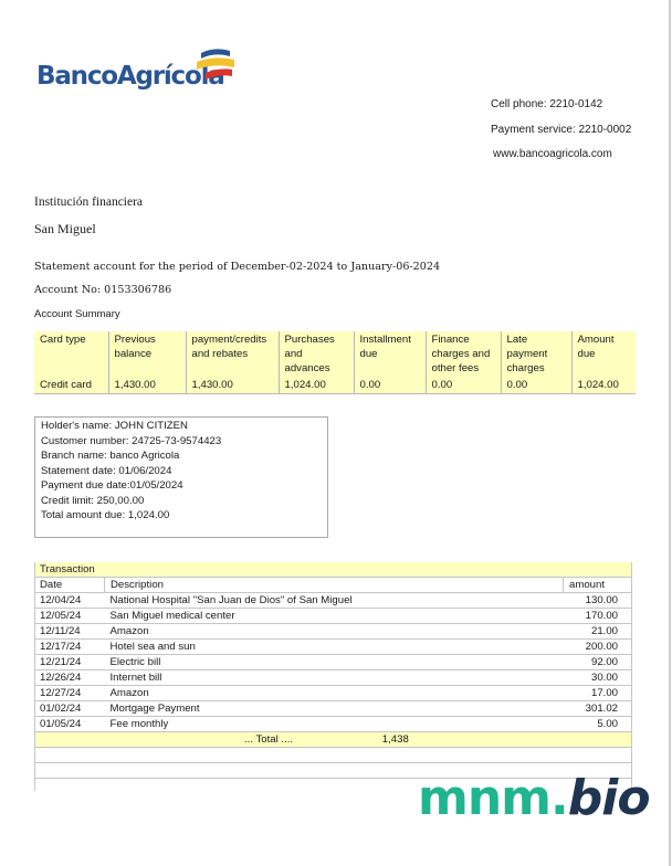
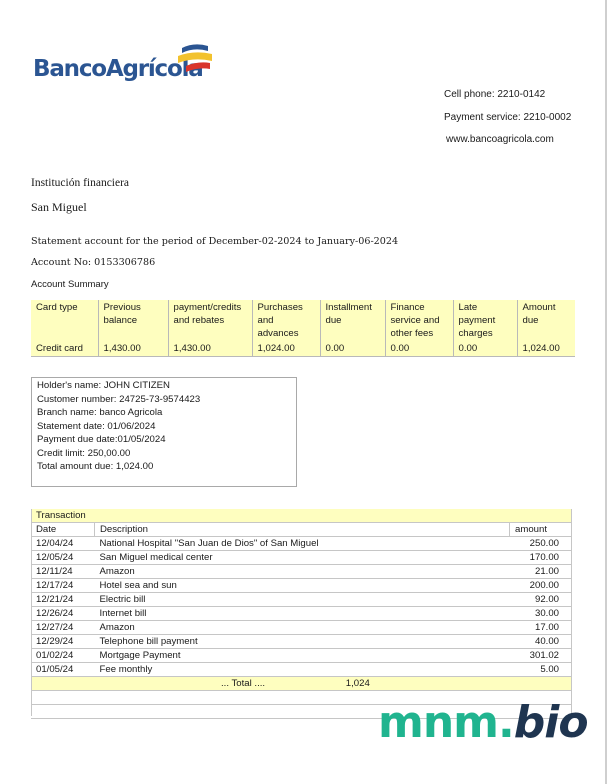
  BancoAgrícol
  Cell phone: 2210-0142
  Payment service: 2210-0002
  www.bancoagricola.com
  Institución financiera
  San Miguel
  Statement account for the period of December-02-2024 to January-06-2024
  Account No: 0153306786
  Account Summary
- Card type	Previous balance	payment/credits and rebates	Purchases and advances	Installment due	Finance charges and other fees	Late payment charges	Amount due
+ Card type	Previous balance	payment/credits and rebates	Purchases and advances	Installment due	Finance service and other fees	Late payment charges	Amount due
  Credit card	1,430.00	1,430.00	1,024.00	0.00	0.00	0.00	1,024.00
  Holder's name: JOHN CITIZEN
  Customer number: 24725-73-9574423
  Branch name: banco Agricola
  Statement date: 01/06/2024
  Payment due date:01/05/2024
  Credit limit: 250,00.00
  Total amount due: 1,024.00
  Transaction
  Date	Description	amount
- 12/04/24	National Hospital "San Juan de Dios" of San Miguel	130.00
+ 12/04/24	National Hospital "San Juan de Dios" of San Miguel	250.00
  12/05/24	San Miguel medical center	170.00
  12/11/24	Amazon	21.00
  12/17/24	Hotel sea and sun	200.00
  12/21/24	Electric bill	92.00
  12/26/24	Internet bill	30.00
  12/27/24	Amazon	17.00
+ 12/29/24	Telephone bill payment	40.00
  01/02/24	Mortgage Payment	301.02
  01/05/24	Fee monthly	5.00
- ... Total .... 1,438
+ ... Total .... 1,024
  mnm.bio
